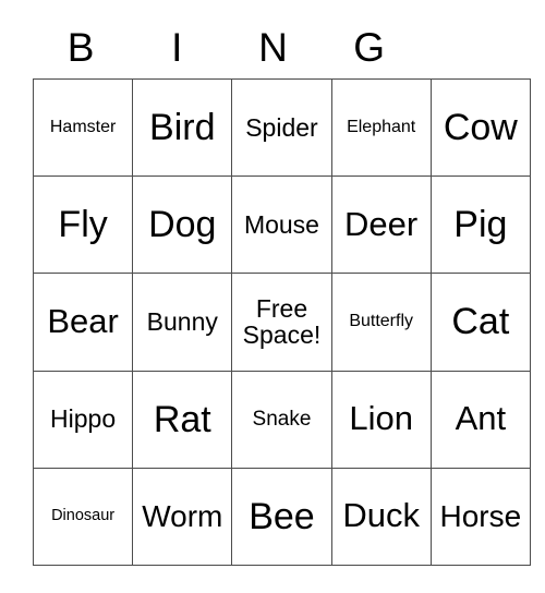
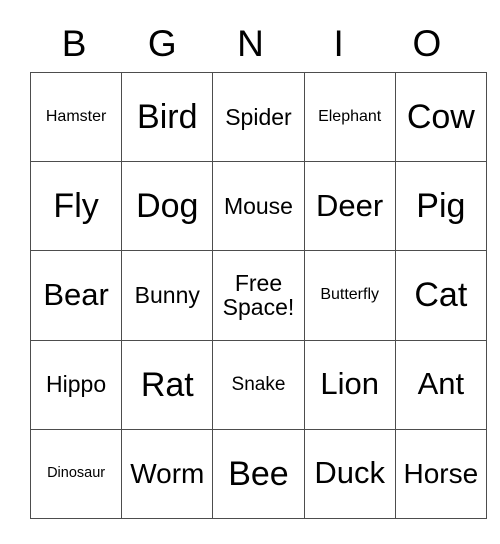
  B
- I
+ G
  N
- G
+ I
+ O
  Hamster	Bird	Spider	Elephant	Cow
  Fly	Dog	Mouse	Deer	Pig
  Bear	Bunny	Free Space!	Butterfly	Cat
  Hippo	Rat	Snake	Lion	Ant
  Dinosaur	Worm	Bee	Duck	Horse
